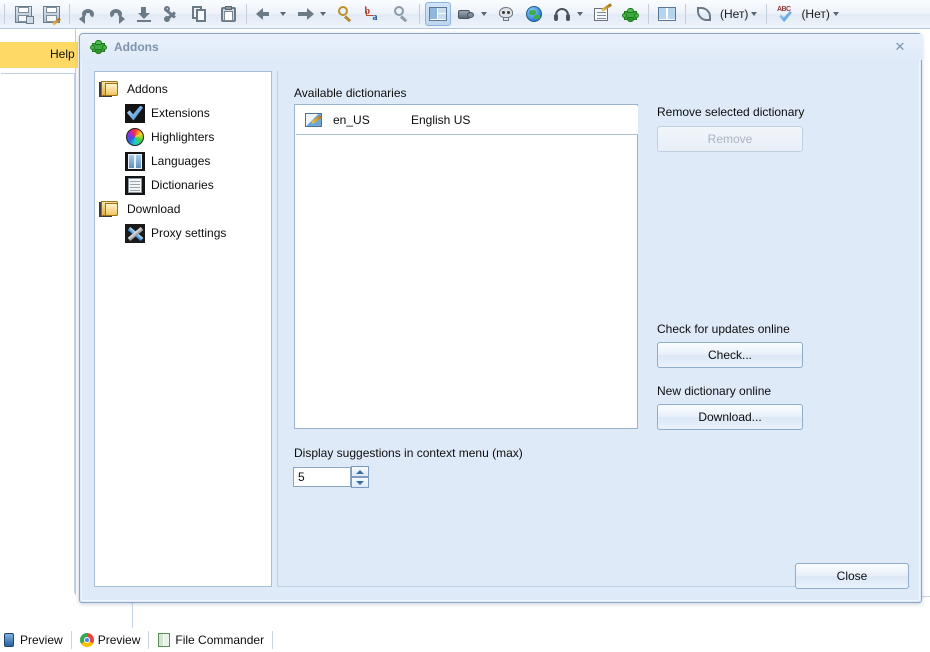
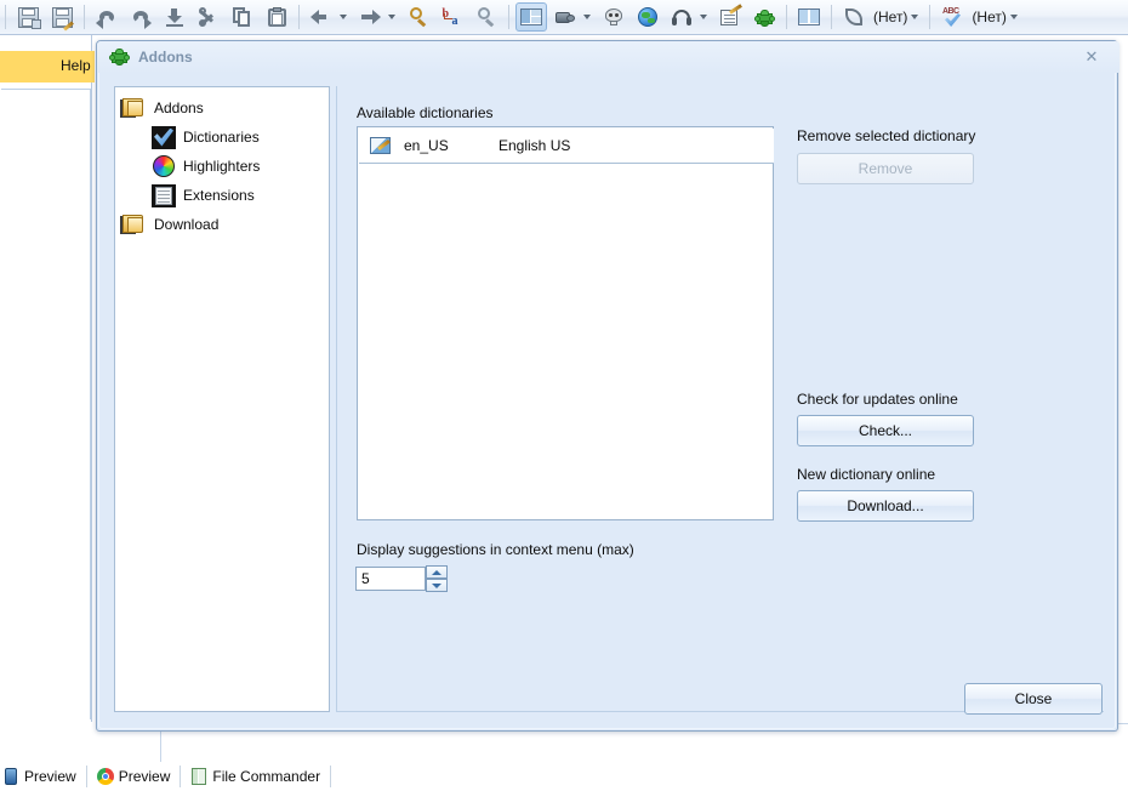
  Help
  b
  a
  (Нет)
  (Нет)
  Addons
  ✕
  Addons
- Extensions
+ Dictionaries
  Highlighters
- Languages
- Dictionaries
+ Extensions
  Download
- Proxy settings
  Available dictionaries
  en_US
  English US
  Remove selected dictionary
  Remove
  Check for updates online
  Check...
  New dictionary online
  Download...
  Display suggestions in context menu (max)
  5
  Close
  Preview
  Preview
  File Commander
